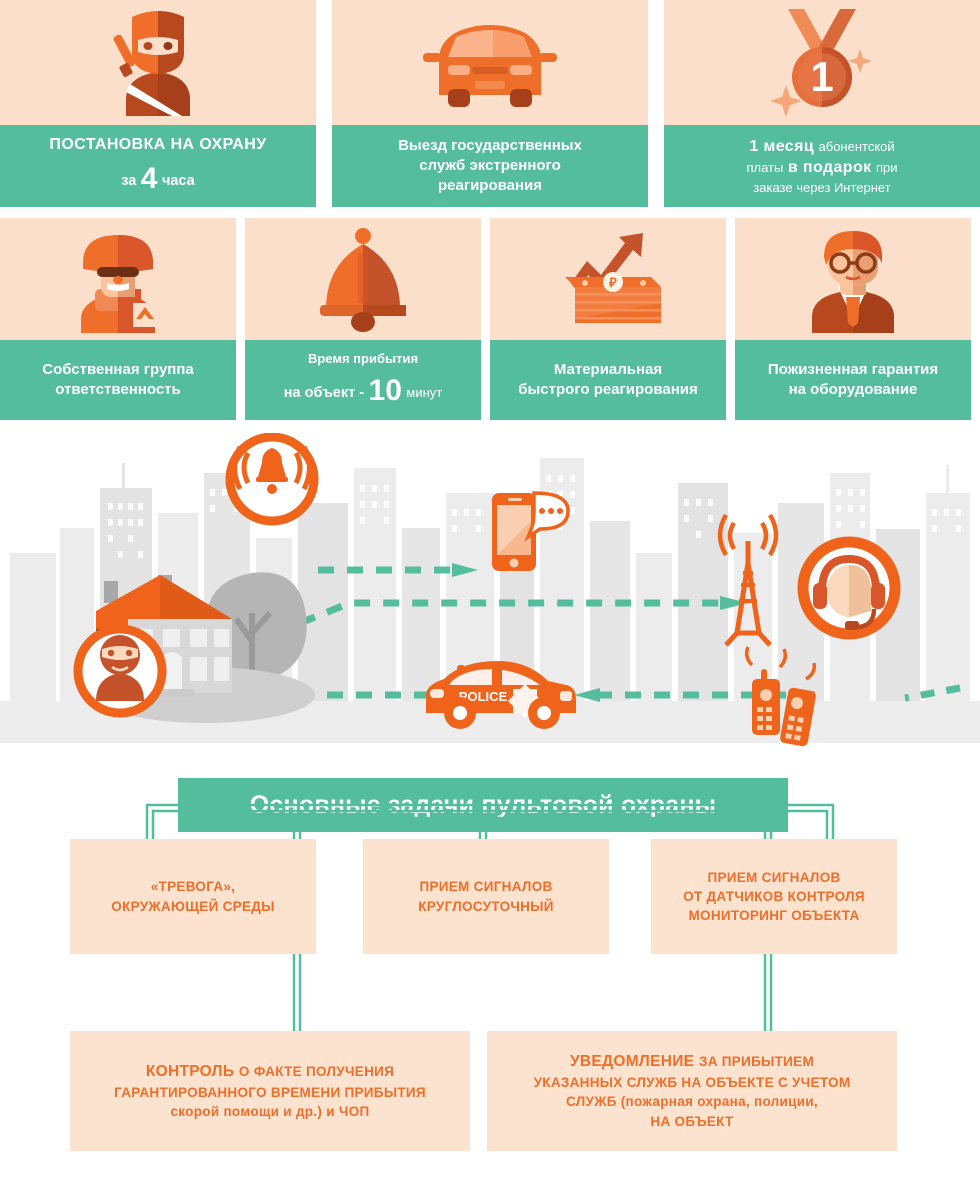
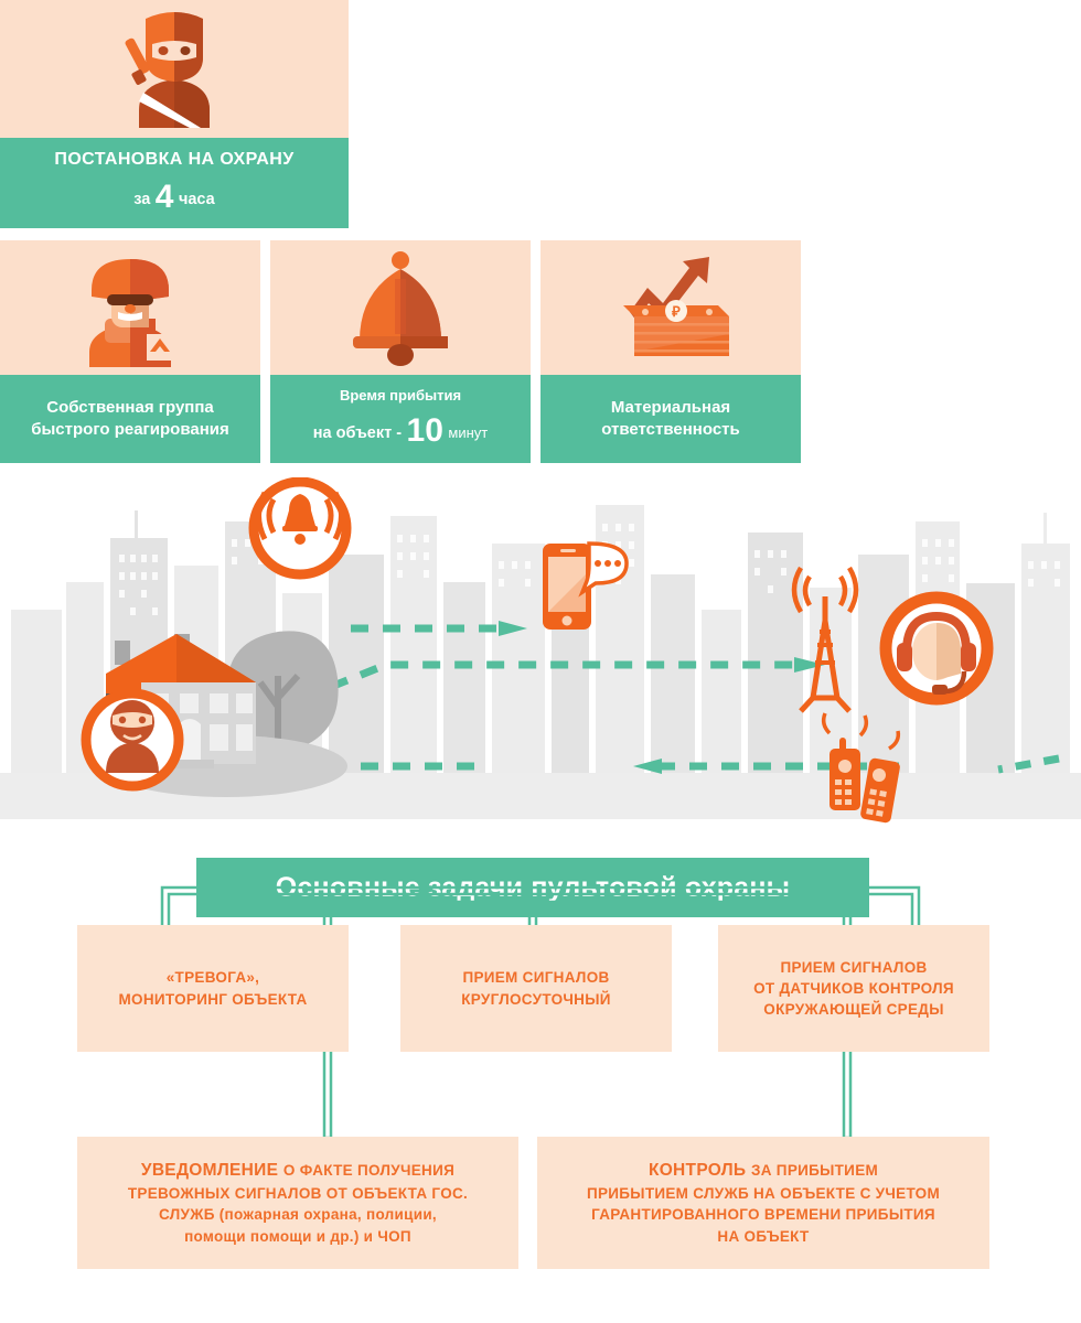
  ПОСТАНОВКА НА ОХРАНУ
  за 4 часа
- Выезд государственных
- служб экстренного
- реагирования
- 1
- 1 месяц абонентской
- платы в подарок при
- заказе через Интернет
  Собственная группа
- ответственность
+ быстрого реагирования
  Время прибытия
  на объект - 10 минут
  ₽
  Материальная
- быстрого реагирования
+ ответственность
- Пожизненная гарантия
- на оборудование
- POLICE
  «ТРЕВОГА»,
- ОКРУЖАЮЩЕЙ СРЕДЫ
+ МОНИТОРИНГ ОБЪЕКТА
  ПРИЕМ СИГНАЛОВ
  КРУГЛОСУТОЧНЫЙ
  ПРИЕМ СИГНАЛОВ
  ОТ ДАТЧИКОВ КОНТРОЛЯ
- МОНИТОРИНГ ОБЪЕКТА
+ ОКРУЖАЮЩЕЙ СРЕДЫ
- КОНТРОЛЬ О ФАКТЕ ПОЛУЧЕНИЯ
+ УВЕДОМЛЕНИЕ О ФАКТЕ ПОЛУЧЕНИЯ
+ ТРЕВОЖНЫХ СИГНАЛОВ ОТ ОБЪЕКТА ГОС.
- ГАРАНТИРОВАННОГО ВРЕМЕНИ ПРИБЫТИЯ
+ СЛУЖБ (пожарная охрана, полиции,
- скорой помощи и др.) и ЧОП
+ помощи помощи и др.) и ЧОП
- УВЕДОМЛЕНИЕ ЗА ПРИБЫТИЕМ
+ КОНТРОЛЬ ЗА ПРИБЫТИЕМ
- УКАЗАННЫХ СЛУЖБ НА ОБЪЕКТЕ С УЧЕТОМ
+ ПРИБЫТИЕМ СЛУЖБ НА ОБЪЕКТЕ С УЧЕТОМ
- СЛУЖБ (пожарная охрана, полиции,
+ ГАРАНТИРОВАННОГО ВРЕМЕНИ ПРИБЫТИЯ
  НА ОБЪЕКТ
